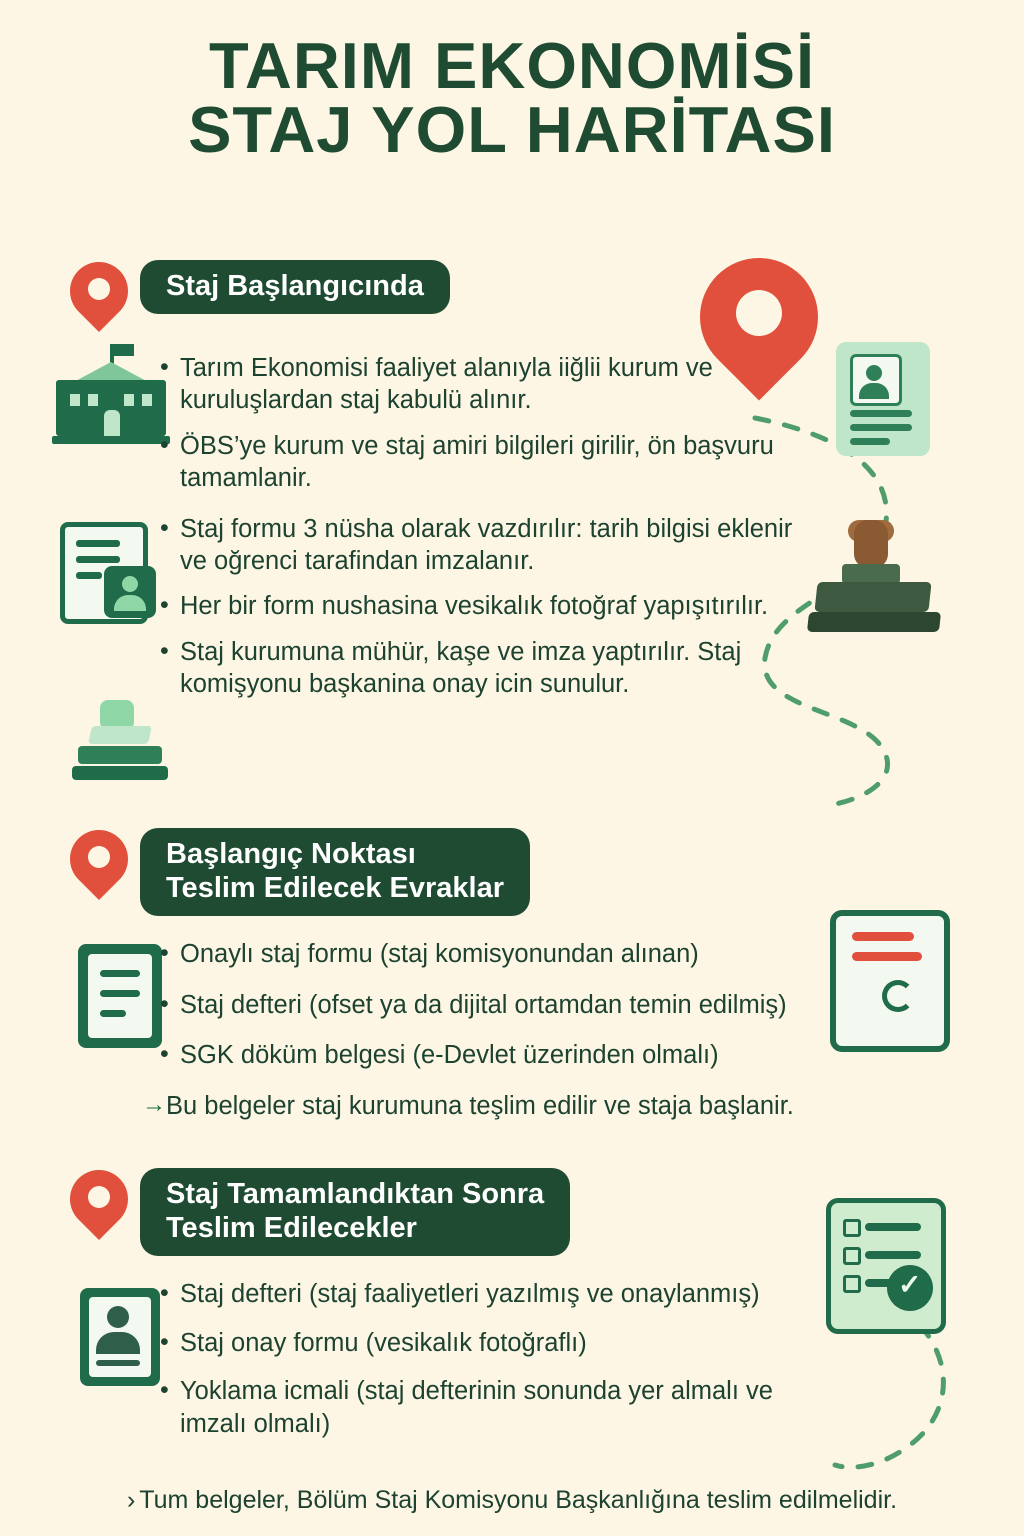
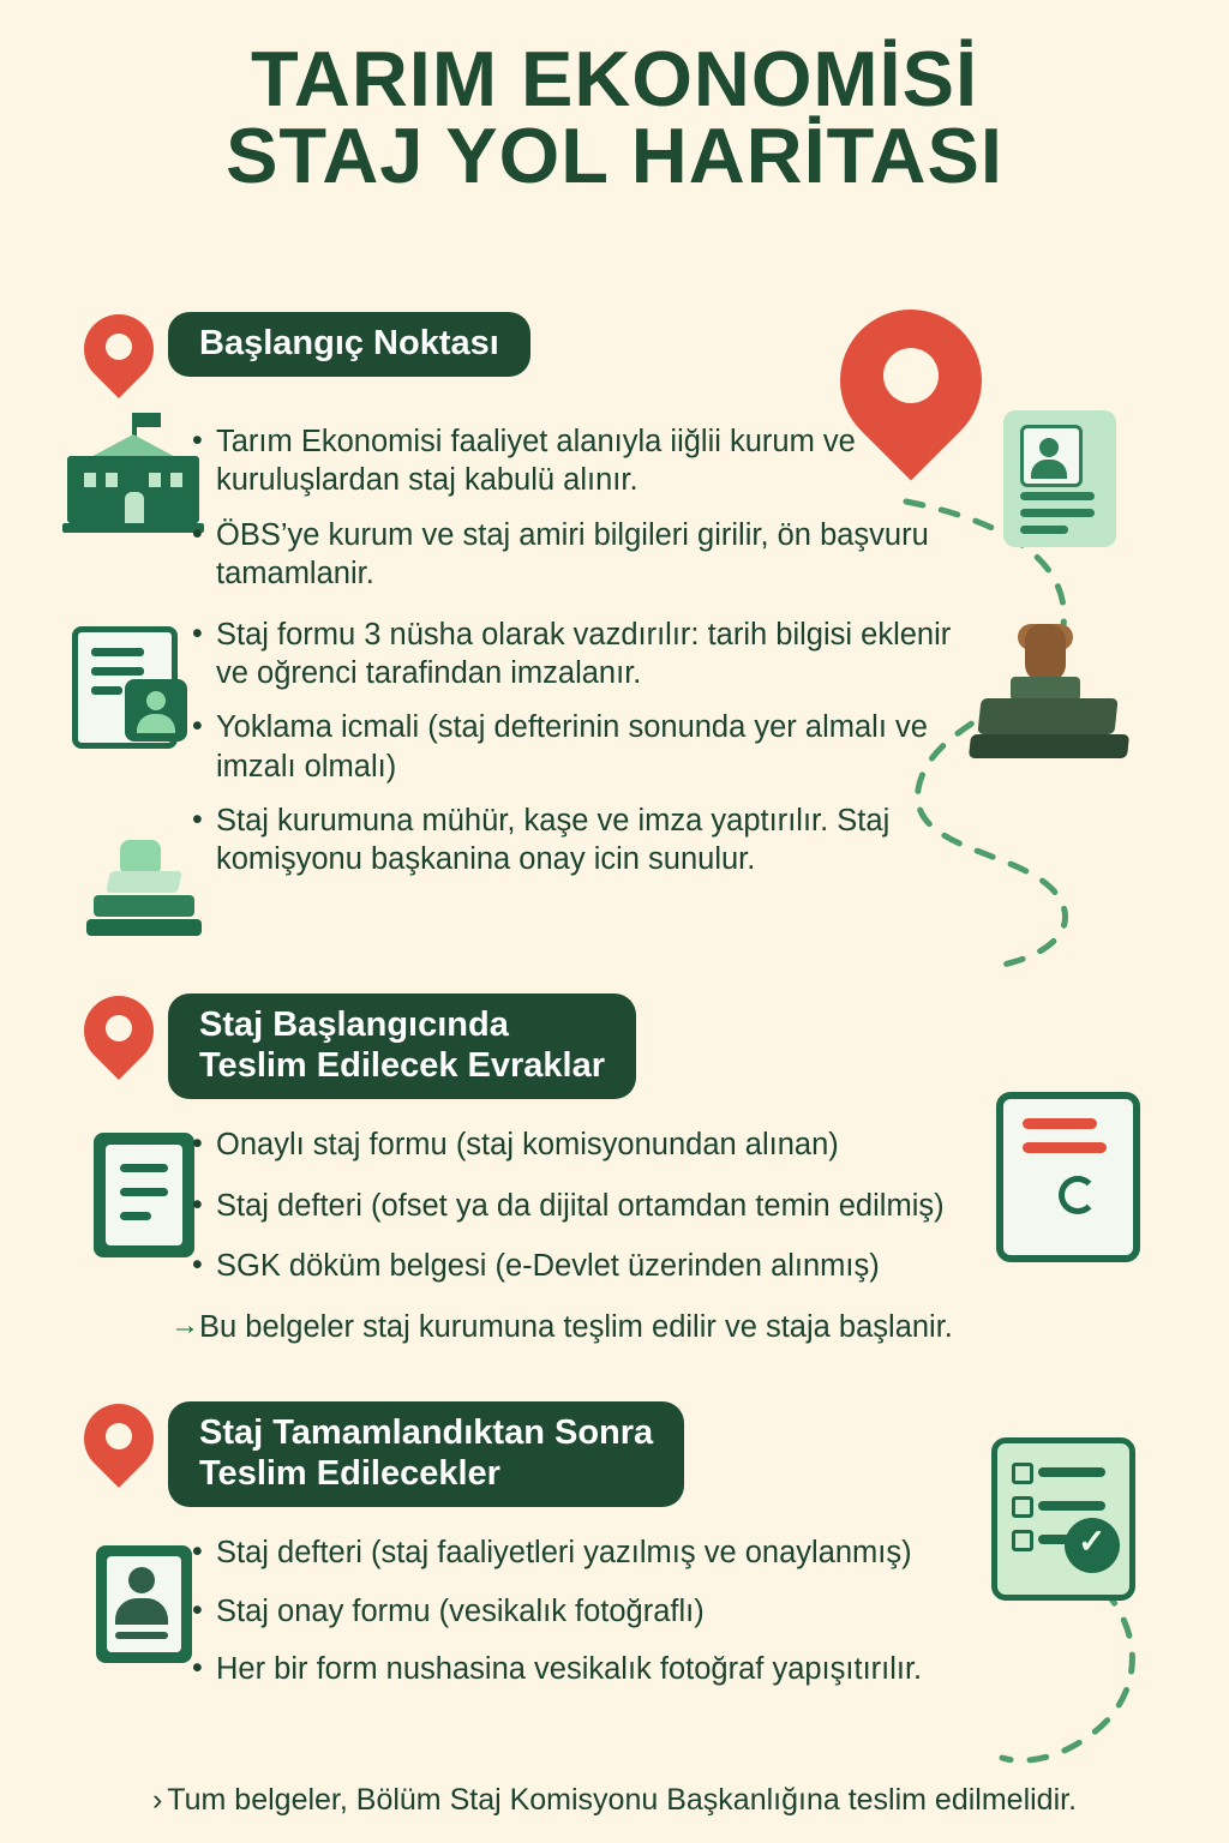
  TARIM EKONOMİSİ
  STAJ YOL HARİTASI
- Staj Başlangıcında
+ Başlangıç Noktası
  •
  Tarım Ekonomisi faaliyet alanıyla iiğlii kurum ve kuruluşlardan staj kabulü alınır.
  •
  ÖBS’ye kurum ve staj amiri bilgileri girilir, ön başvuru tamamlanir.
  •
  Staj formu 3 nüsha olarak vazdırılır: tarih bilgisi eklenir ve oğrenci tarafindan imzalanır.
  •
- Her bir form nushasina vesikalık fotoğraf yapışıtırılır.
+ Yoklama icmali (staj defterinin sonunda yer almalı ve imzalı olmalı)
  •
  Staj kurumuna mühür, kaşe ve imza yaptırılır. Staj komişyonu başkanina onay icin sunulur.
- Başlangıç Noktası
+ Staj Başlangıcında
  Teslim Edilecek Evraklar
  •
  Onaylı staj formu (staj komisyonundan alınan)
  •
  Staj defteri (ofset ya da dijital ortamdan temin edilmiş)
  •
- SGK döküm belgesi (e-Devlet üzerinden olmalı)
+ SGK döküm belgesi (e-Devlet üzerinden alınmış)
  →
  Bu belgeler staj kurumuna teşlim edilir ve staja başlanir.
  Staj Tamamlandıktan Sonra
  Teslim Edilecekler
  •
  Staj defteri (staj faaliyetleri yazılmış ve onaylanmış)
  •
  Staj onay formu (vesikalık fotoğraflı)
  •
- Yoklama icmali (staj defterinin sonunda yer almalı ve imzalı olmalı)
+ Her bir form nushasina vesikalık fotoğraf yapışıtırılır.
  › Tum belgeler, Bölüm Staj Komisyonu Başkanlığına teslim edilmelidir.
